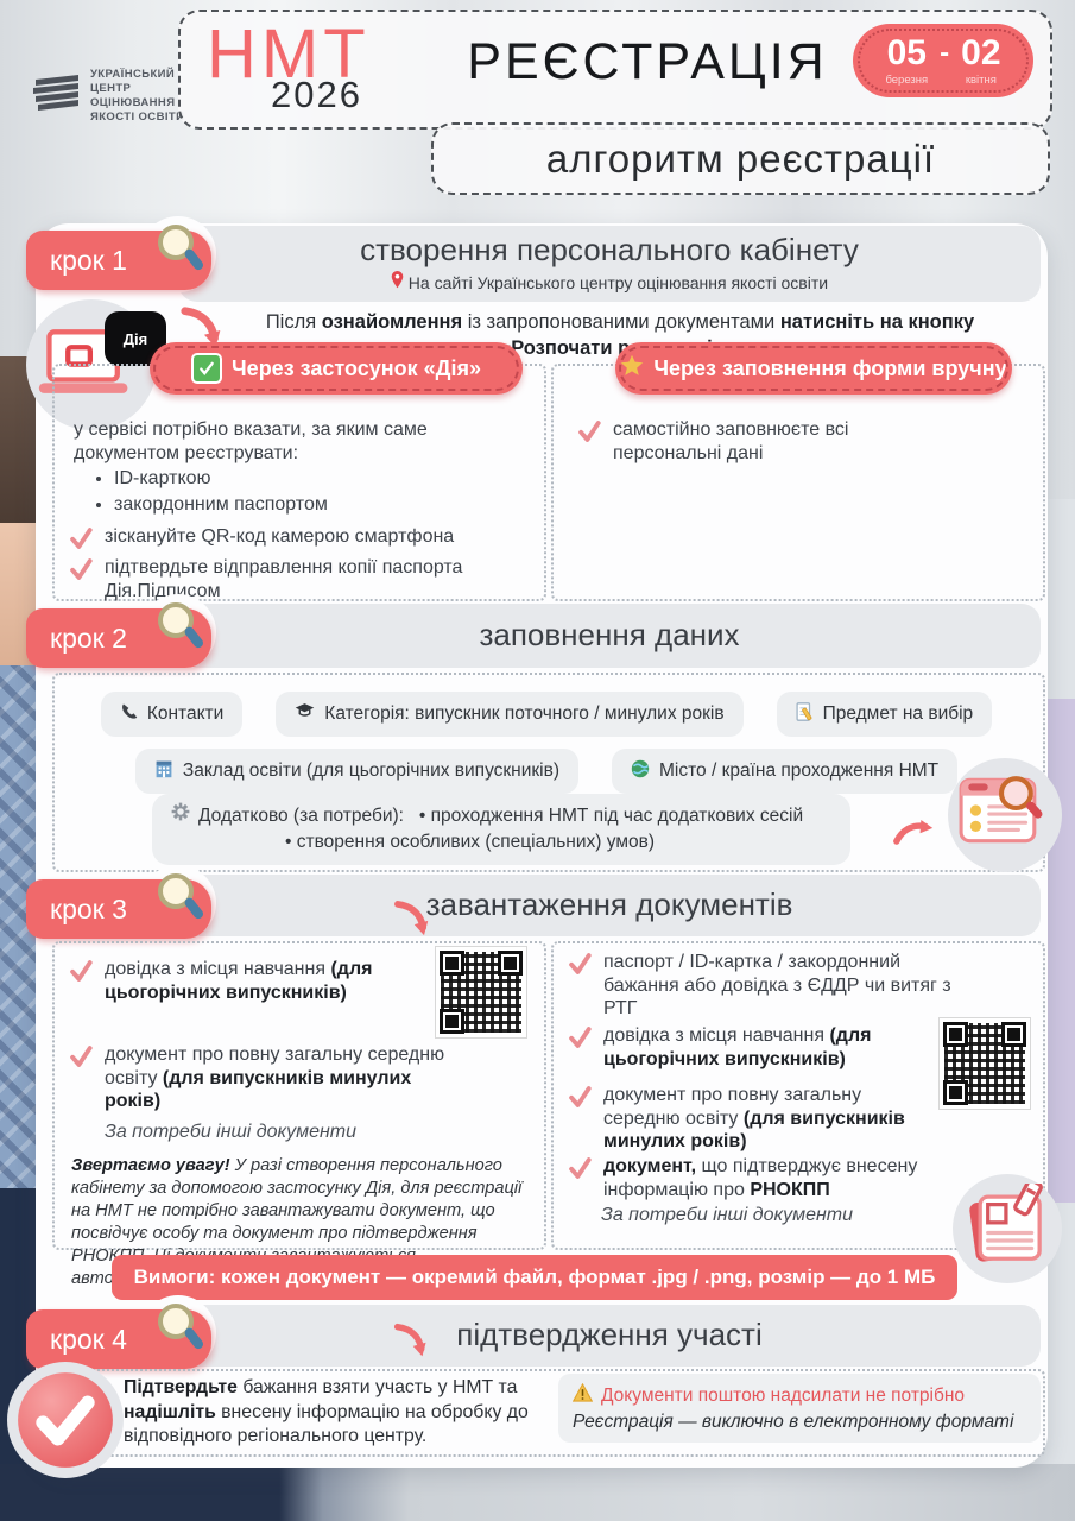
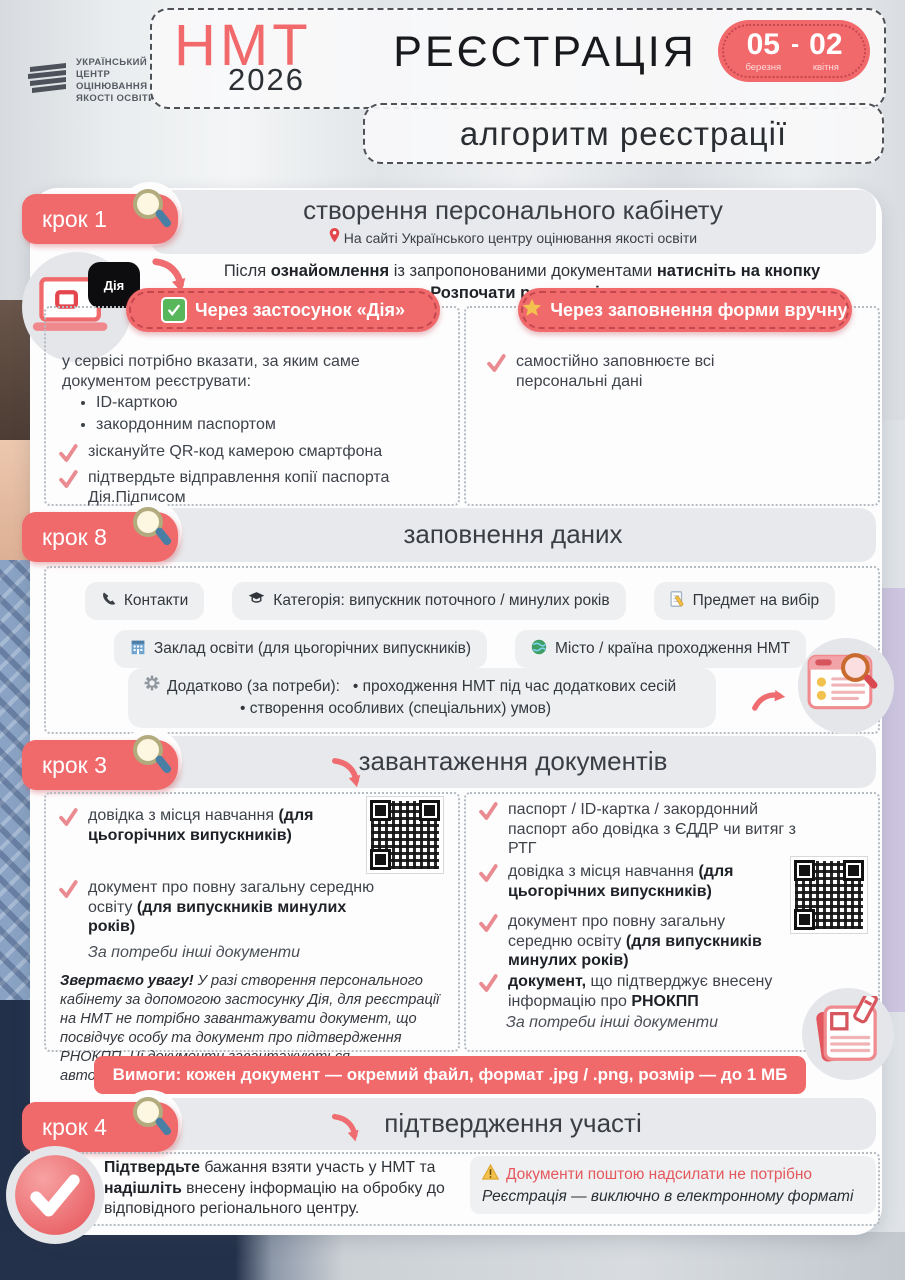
  УКРАЇНСЬКИЙ
  ЦЕНТР
  ОЦІНЮВАННЯ
  ЯКОСТІ ОСВІТ
  НМТ
  2026
  РЕЄСТРАЦІЯ
  05
  березня
  -
  02
  квітня
  алгоритм реєстрації
  створення персонального кабінету
  На сайті Українського центру оцінювання якості освіти
  крок 1
  Після ознайомлення із запропонованими документами натисніть на кнопку
  Дія
  Через застосунок «Дія»
  у сервісі потрібно вказати, за яким саме документом реєструвати:
  ID-карткою
  закордонним паспортом
  зіскануйте QR-код камерою смартфона
  підтвердьте відправлення копії паспорта Дія.Підписом
  Через заповнення форми вручну
  самостійно заповнюєте всі персональні дані
  заповнення даних
- крок 2
+ крок 8
  Контакти
  Категорія: випускник поточного / минулих років
  Предмет на вибір
  Заклад освіти (для цьогорічних випускників)
  Місто / країна проходження НМТ
  Додатково (за потреби):
  • проходження НМТ під час додаткових сесій
  • створення особливих (спеціальних) умов)
  завантаження документів
  крок 3
  довідка з місця навчання (для цьогорічних випускників)
  документ про повну загальну середню освіту (для випускників минулих років)
  За потреби інші документи
  Звертаємо увагу! У разі створення персонального кабінету за допомогою застосунку Дія, для реєстрації на НМТ не потрібно завантажувати документ, що посвідчує особу та документ про підтвердження РНОК авто
- паспорт / ID-картка / закордонний бажання або довідка з ЄДДР чи витяг з РТГ
+ паспорт / ID-картка / закордонний паспорт або довідка з ЄДДР чи витяг з РТГ
  довідка з місця навчання (для цьогорічних випускників)
  документ про повну загальну середню освіту (для випускників минулих років)
  документ, що підтверджує внесену інформацію про РНОКПП
  За потреби інші документи
  Вимоги: кожен документ — окремий файл, формат .jpg / .png, розмір — до 1 МБ
  підтвердження участі
  крок 4
  Підтвердьте бажання взяти участь у НМТ та надішліть внесену інформацію на обробку до відповідного регіонального центру.
  Документи поштою надсилати не потрібно
  Реєстрація — виключно в електронному форматі
